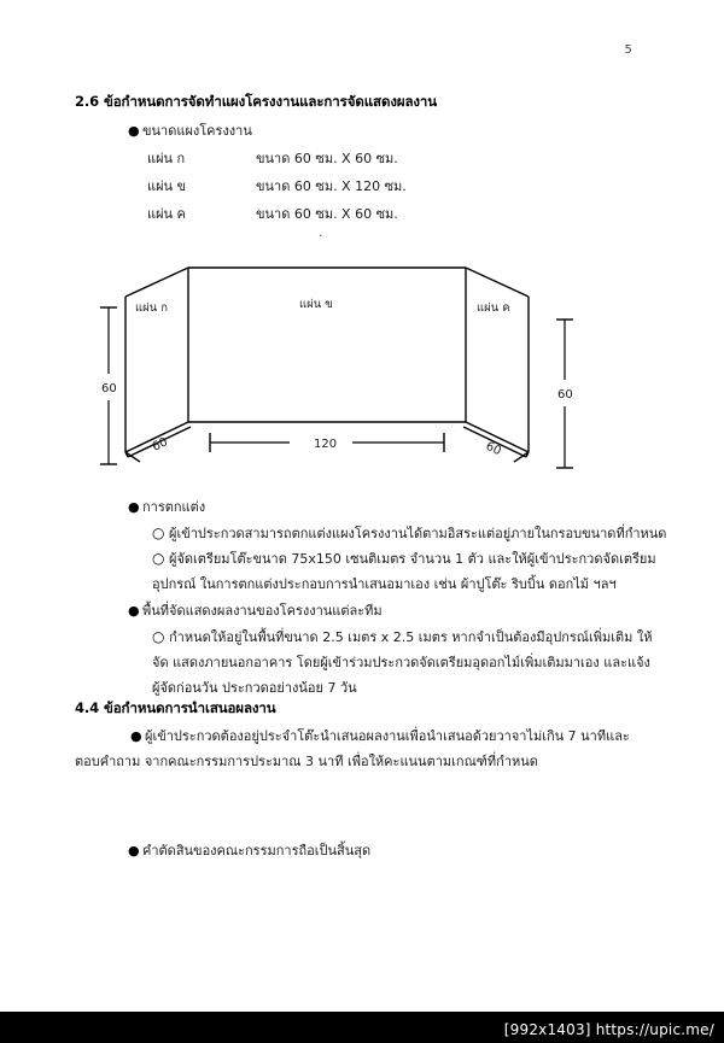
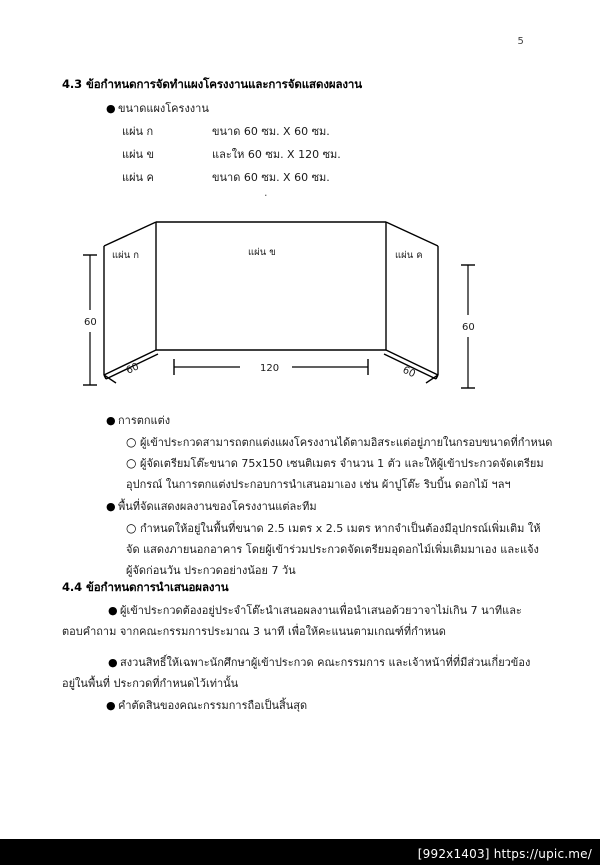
  5
- 2.6 ข้อกำหนดการจัดทำแผงโครงงานและการจัดแสดงผลงาน
+ 4.3 ข้อกำหนดการจัดทำแผงโครงงานและการจัดแสดงผลงาน
  ● ขนาดแผงโครงงาน
  แผ่น ก
  ขนาด 60 ซม. X 60 ซม.
  แผ่น ข
- ขนาด 60 ซม. X 120 ซม.
+ และให 60 ซม. X 120 ซม.
  แผ่น ค
  ขนาด 60 ซม. X 60 ซม.
  .
  แผ่น ก
  แผ่น ข
  แผ่น ค
  60
  60
  120
  ● การตกแต่ง
  ○ ผู้เข้าประกวดสามารถตกแต่งแผงโครงงานได้ตามอิสระแต่อยู่ภายในกรอบขนาดที่กำหนด
  ○ ผู้จัดเตรียมโต๊ะขนาด 75x150 เซนติเมตร จำนวน 1 ตัว และให้ผู้เข้าประกวดจัดเตรียมอุปกรณ์ ในการตกแต่งประกอบการนำเสนอมาเอง เช่น ผ้าปูโต๊ะ ริบบิ้น ดอกไม้ ฯลฯ
  ● พื้นที่จัดแสดงผลงานของโครงงานแต่ละทีม
  ○ กำหนดให้อยู่ในพื้นที่ขนาด 2.5 เมตร x 2.5 เมตร หากจำเป็นต้องมีอุปกรณ์เพิ่มเติม ให้จัด แสดงภายนอกอาคาร โดยผู้เข้าร่วมประกวดจัดเตรียมอุดอกไม์เพิ่มเติมมาเอง และแจ้งผู้จัดก่อนวัน ประกวดอย่างน้อย 7 วัน
  4.4 ข้อกำหนดการนำเสนอผลงาน
  ● ผู้เข้าประกวดต้องอยู่ประจำโต๊ะนำเสนอผลงานเพื่อนำเสนอด้วยวาจาไม่เกิน 7 นาทีและตอบคำถาม จากคณะกรรมการประมาณ 3 นาที เพื่อให้คะแนนตามเกณฑ์ที่กำหนด
+ ● สงวนสิทธิ์ให้เฉพาะนักศึกษาผู้เข้าประกวด คณะกรรมการ และเจ้าหน้าที่ที่มีส่วนเกี่ยวข้องอยู่ในพื้นที่ ประกวดที่กำหนดไว้เท่านั้น
  ● คำตัดสินของคณะกรรมการถือเป็นสิ้นสุด
  [992x1403] https://upic.me/
